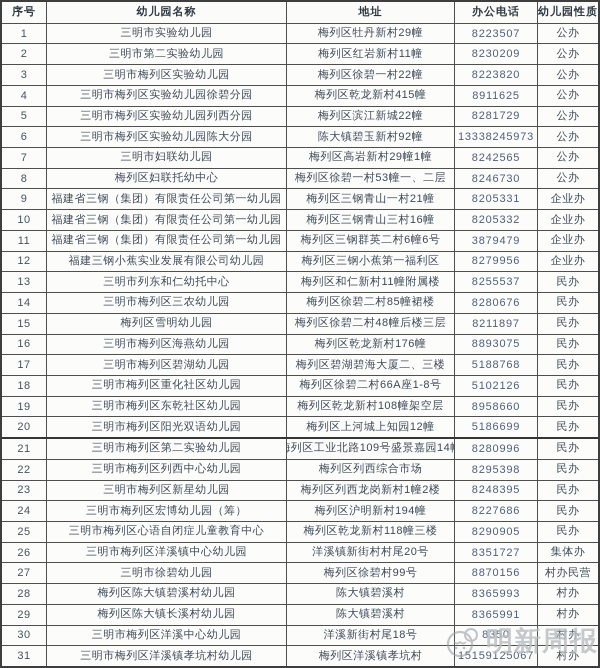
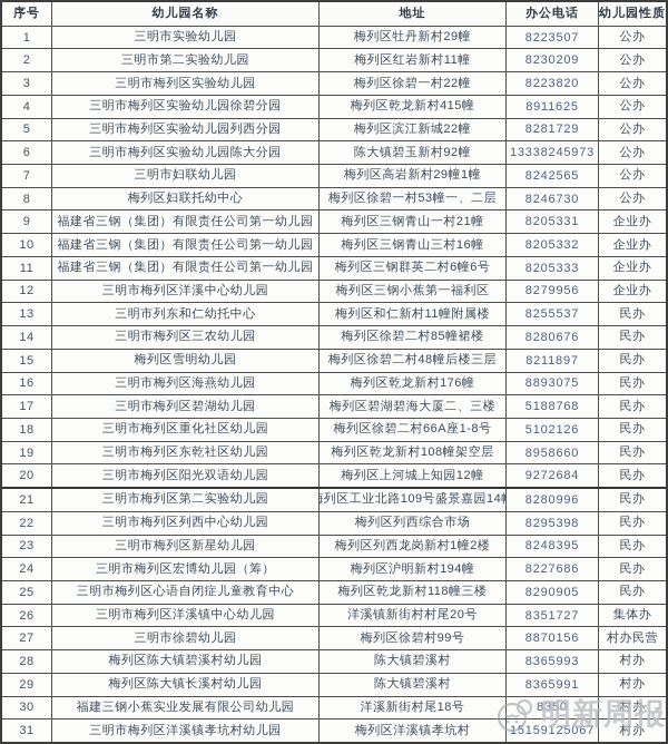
  序号
  幼儿园名称
  地址
  办公电话
  幼儿园性质
  1
  三明市实验幼儿园
  梅列区牡丹新村29幢
  8223507
  公办
  2
  三明市第二实验幼儿园
  梅列区红岩新村11幢
  8230209
  公办
  3
  三明市梅列区实验幼儿园
  梅列区徐碧一村22幢
  8223820
  公办
  4
  三明市梅列区实验幼儿园徐碧分园
  梅列区乾龙新村415幢
  8911625
  公办
  5
  三明市梅列区实验幼儿园列西分园
  梅列区滨江新城22幢
  8281729
  公办
  6
  三明市梅列区实验幼儿园陈大分园
  陈大镇碧玉新村92幢
  13338245973
  公办
  7
  三明市妇联幼儿园
  梅列区高岩新村29幢1幢
  8242565
  公办
  8
  梅列区妇联托幼中心
  梅列区徐碧一村53幢一、二层
  8246730
  公办
  9
  福建省三钢（集团）有限责任公司第一幼儿园
  梅列区三钢青山一村21幢
  8205331
  企业办
  10
  福建省三钢（集团）有限责任公司第一幼儿园
  梅列区三钢青山三村16幢
  8205332
  企业办
  11
  福建省三钢（集团）有限责任公司第一幼儿园
  梅列区三钢群英二村6幢6号
- 3879479
+ 8205333
  企业办
  12
- 福建三钢小蕉实业发展有限公司幼儿园
+ 三明市梅列区洋溪中心幼儿园
  梅列区三钢小蕉第一福利区
  8279956
  企业办
  13
  三明市列东和仁幼托中心
  梅列区和仁新村11幢附属楼
  8255537
  民办
  14
  三明市梅列区三农幼儿园
  梅列区徐碧二村85幢裙楼
  8280676
  民办
  15
  梅列区雪明幼儿园
  梅列区徐碧二村48幢后楼三层
  8211897
  民办
  16
  三明市梅列区海燕幼儿园
  梅列区乾龙新村176幢
  8893075
  民办
  17
  三明市梅列区碧湖幼儿园
  梅列区碧湖碧海大厦二、三楼
  5188768
  民办
  18
  三明市梅列区重化社区幼儿园
  梅列区徐碧二村66A座1-8号
  5102126
  民办
  19
  三明市梅列区东乾社区幼儿园
  梅列区乾龙新村108幢架空层
  8958660
  民办
  20
  三明市梅列区阳光双语幼儿园
  梅列区上河城上知园12幢
- 5186699
+ 9272684
  民办
  21
  三明市梅列区第二实验幼儿园
  列区工业北路109号盛景嘉园14
  8280996
  民办
  22
  三明市梅列区列西中心幼儿园
  梅列区列西综合市场
  8295398
  民办
  23
  三明市梅列区新星幼儿园
  梅列区列西龙岗新村1幢2楼
  8248395
  民办
  24
  三明市梅列区宏博幼儿园（筹）
  梅列区沪明新村194幢
  8227686
  民办
  25
  三明市梅列区心语自闭症儿童教育中心
  梅列区乾龙新村118幢三楼
  8290905
  民办
  26
  三明市梅列区洋溪镇中心幼儿园
  洋溪镇新街村村尾20号
  8351727
  集体办
  27
  三明市徐碧幼儿园
  梅列区徐碧村99号
  8870156
  村办民营
  28
  梅列区陈大镇碧溪村幼儿园
  陈大镇碧溪村
  8365993
  村办
  29
  梅列区陈大镇长溪村幼儿园
  陈大镇碧溪村
  8365991
  村办
  30
- 三明市梅列区洋溪中心幼儿园
+ 福建三钢小蕉实业发展有限公司幼儿园
  洋溪新街村尾18号
  8350
  村办
  31
  三明市梅列区洋溪镇孝坑村幼儿园
  梅列区洋溪镇孝坑村
  15159125067
  村办
  明新周报
